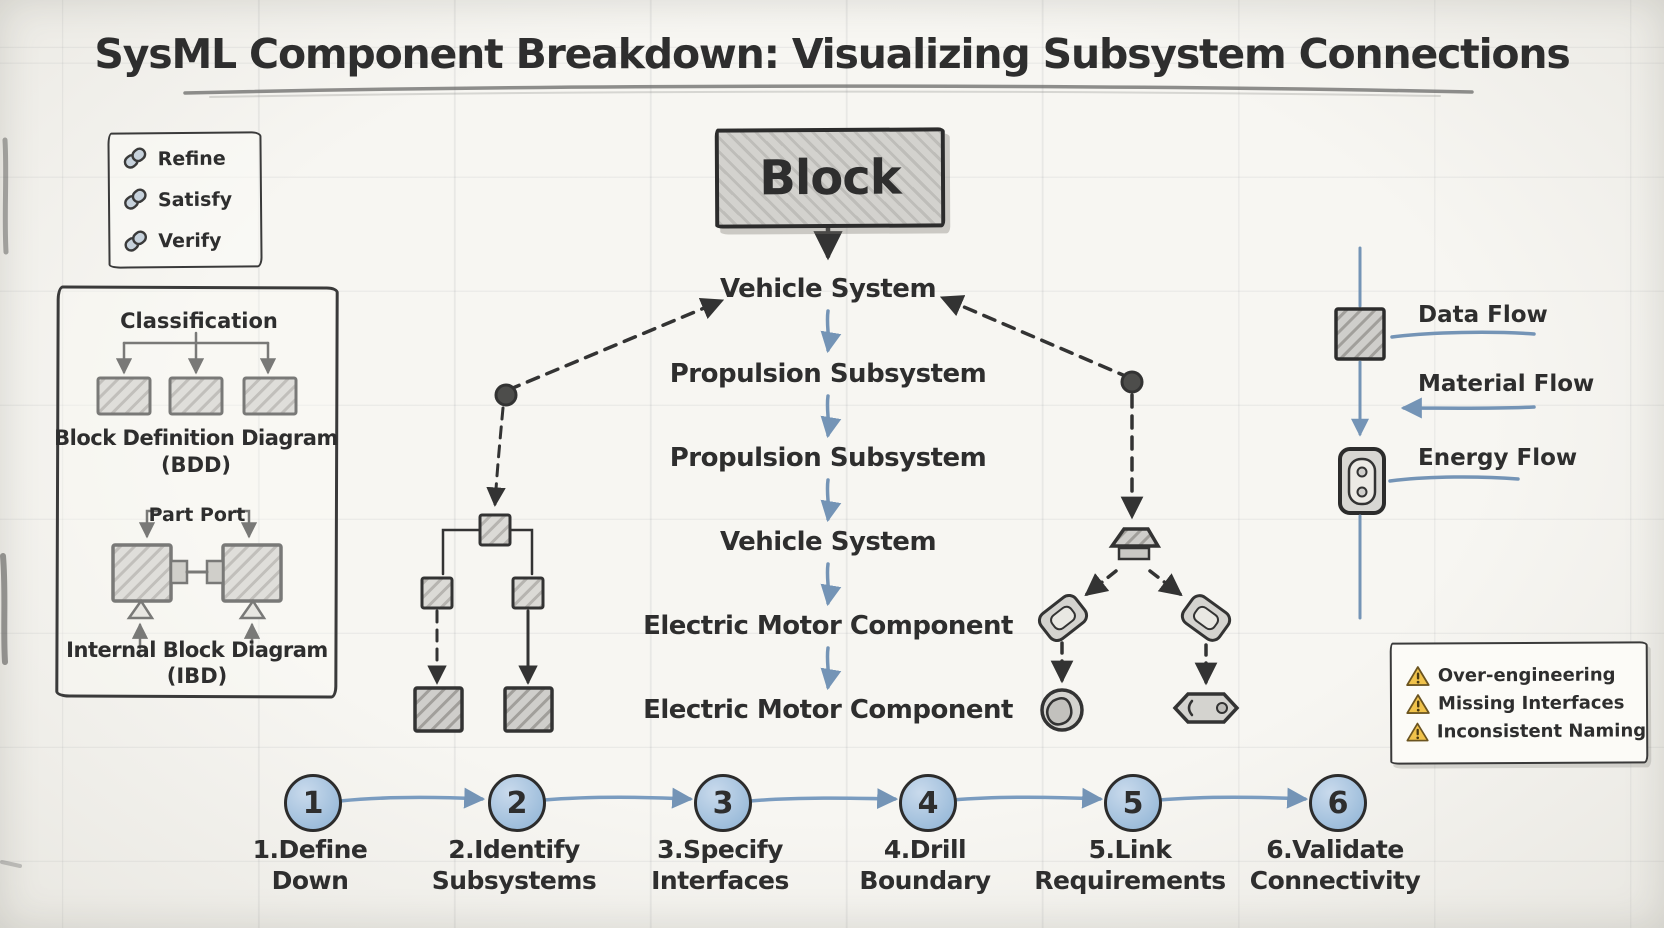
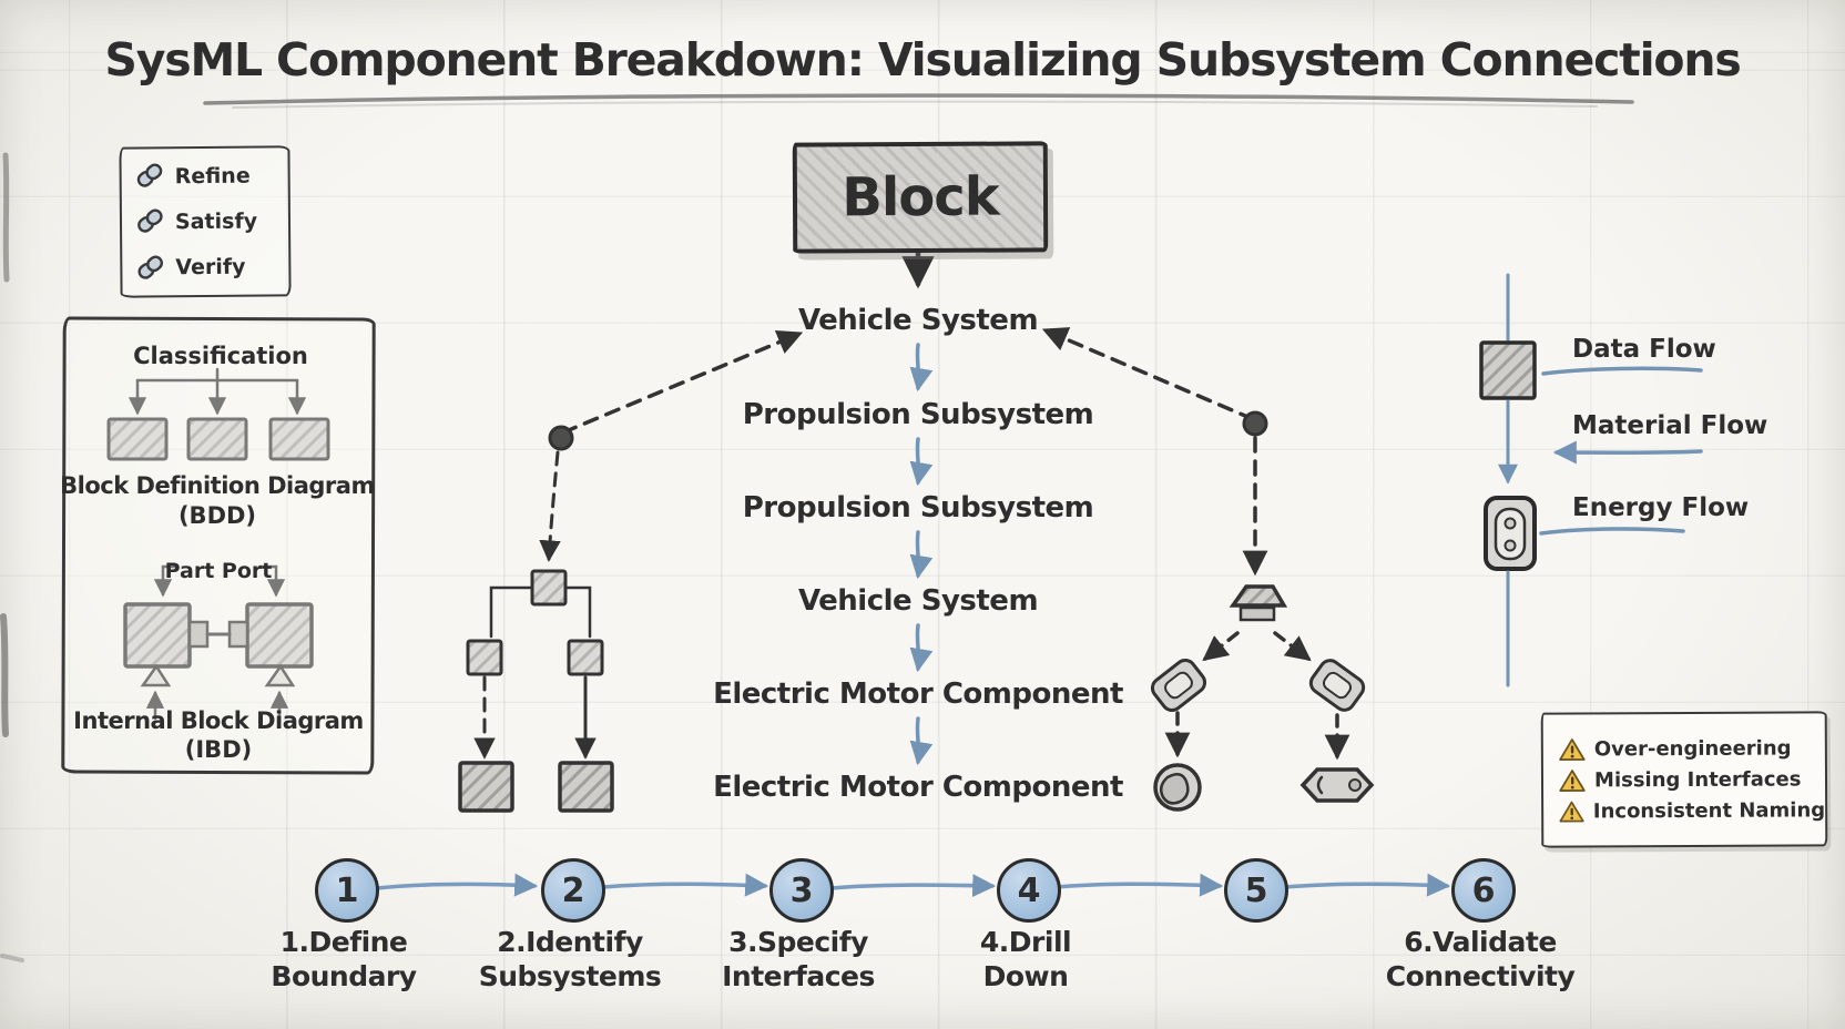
  SysML Component Breakdown: Visualizing Subsystem Connections
  Refine
  Satisfy
  Verify
  Classification
  Block Definition Diagram
  (BDD)
  Part Port
  Internal Block Diagram
  (IBD)
  Block
  Vehicle System
  Propulsion Subsystem
  Propulsion Subsystem
  Vehicle System
  Electric Motor Component
  Electric Motor Component
  Data Flow
  Material Flow
  Energy Flow
  Over-engineering
  Missing Interfaces
  Inconsistent Naming
  1
  2
  3
  4
  5
  6
  1.Define
- Down
+ Boundary
  2.Identify
  Subsystems
  3.Specify
  Interfaces
  4.Drill
- Boundary
+ Down
- 5.Link
- Requirements
  6.Validate
  Connectivity
